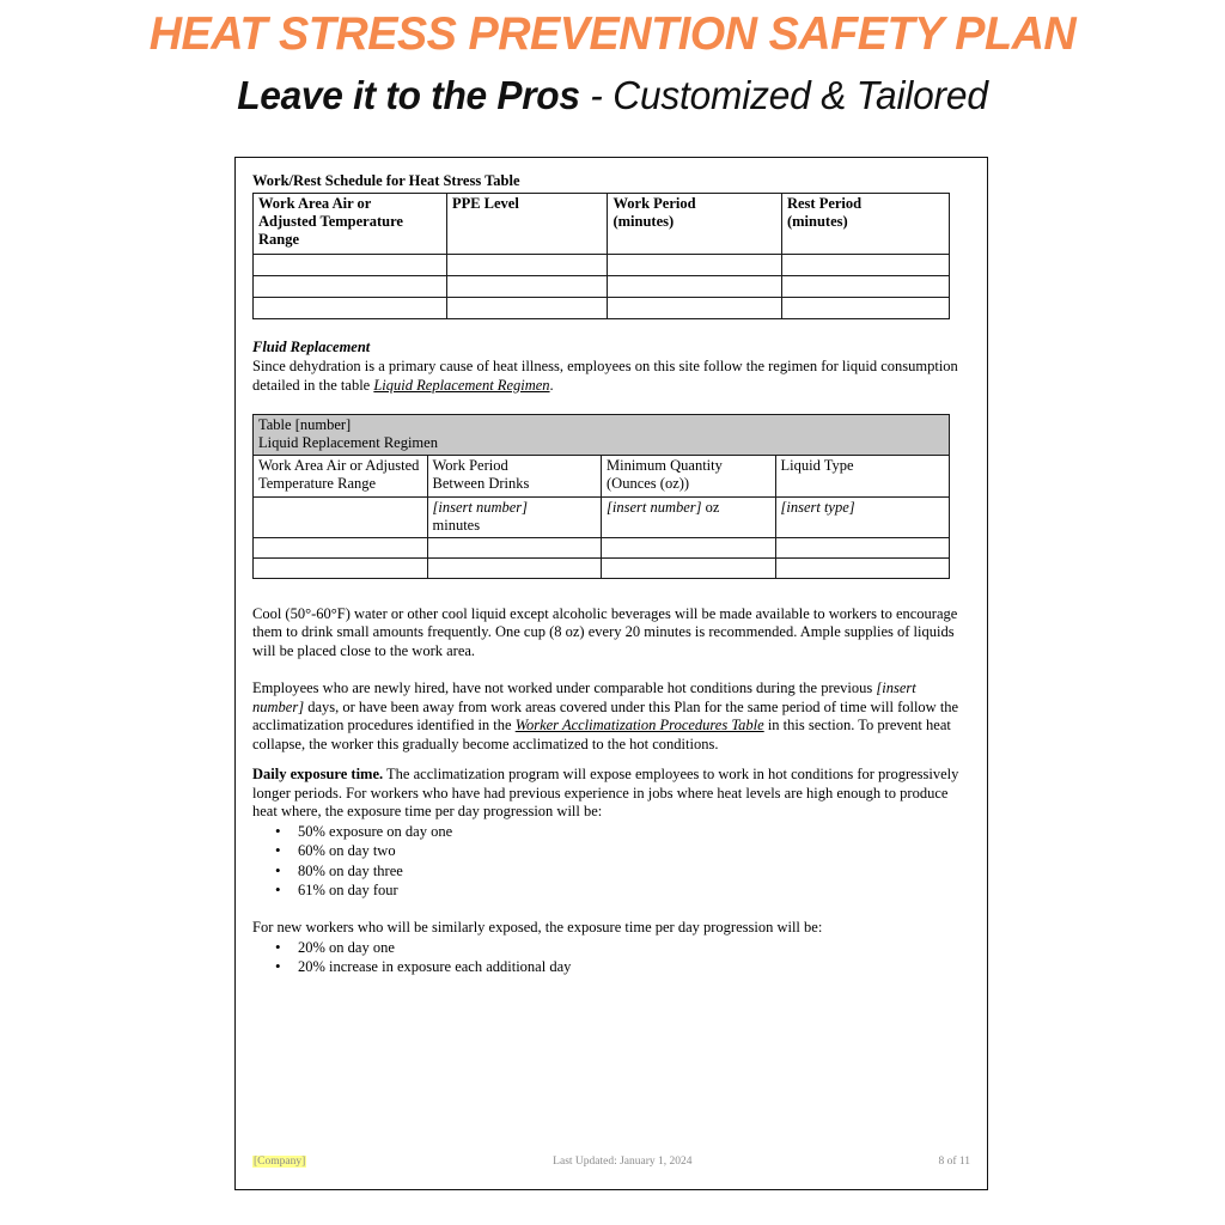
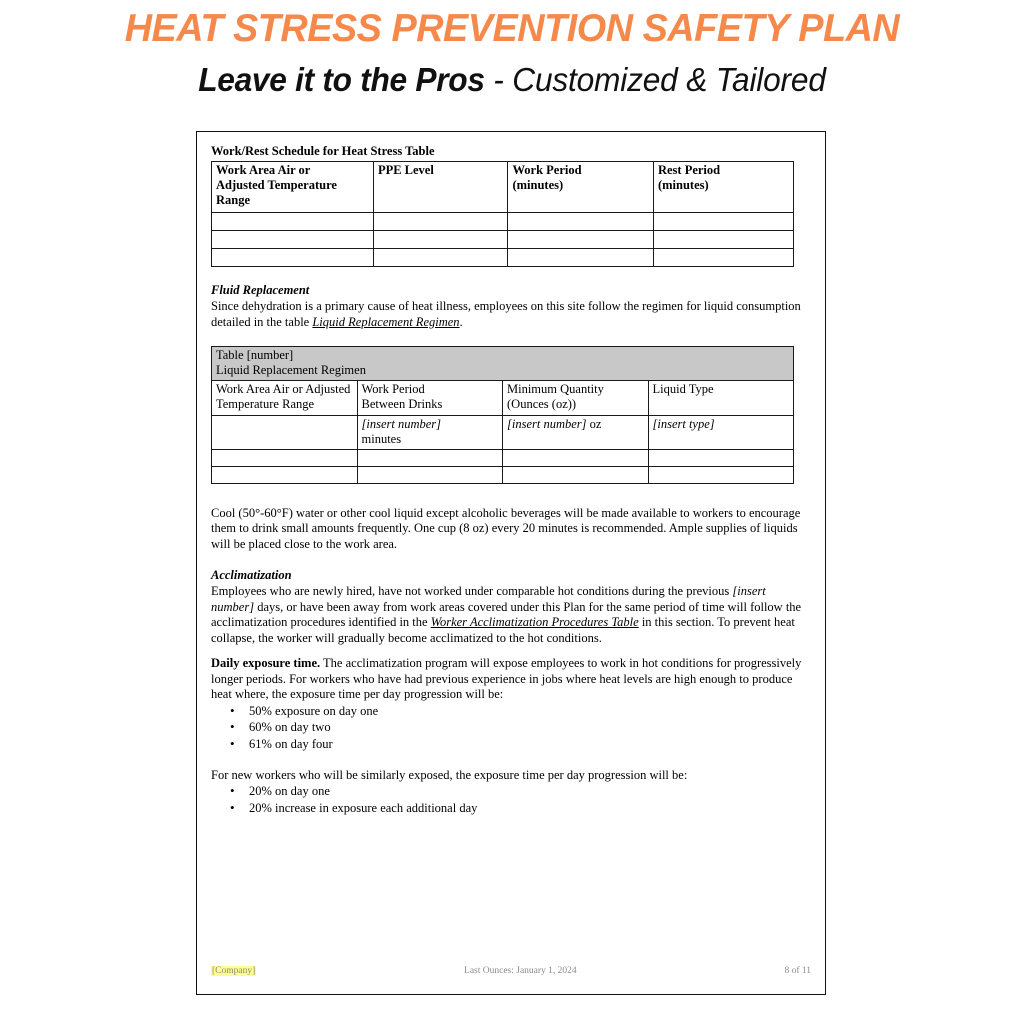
  HEAT STRESS PREVENTION SAFETY PLAN
  Leave it to the Pros - Customized & Tailored
  Work/Rest Schedule for Heat Stress Table
  Work Area Air or Adjusted Temperature Range	PPE Level	Work Period (minutes)	Rest Period (minutes)
  Fluid Replacement
  Since dehydration is a primary cause of heat illness, employees on this site follow the regimen for liquid consumption detailed in the table Liquid Replacement Regimen.
  Table [number] Liquid Replacement Regimen
  Work Area Air or Adjusted Temperature Range	Work Period Between Drinks	Minimum Quantity (Ounces (oz))	Liquid Type
  	[insert number] minutes	[insert number] oz	[insert type]
  Cool (50°-60°F) water or other cool liquid except alcoholic beverages will be made available to workers to encourage them to drink small amounts frequently. One cup (8 oz) every 20 minutes is recommended. Ample supplies of liquids will be placed close to the work area.
+ Acclimatization
- Employees who are newly hired, have not worked under comparable hot conditions during the previous [insert number] days, or have been away from work areas covered under this Plan for the same period of time will follow the acclimatization procedures identified in the Worker Acclimatization Procedures Table in this section. To prevent heat collapse, the worker this gradually become acclimatized to the hot conditions.
+ Employees who are newly hired, have not worked under comparable hot conditions during the previous [insert number] days, or have been away from work areas covered under this Plan for the same period of time will follow the acclimatization procedures identified in the Worker Acclimatization Procedures Table in this section. To prevent heat collapse, the worker will gradually become acclimatized to the hot conditions.
  Daily exposure time. The acclimatization program will expose employees to work in hot conditions for progressively longer periods. For workers who have had previous experience in jobs where heat levels are high enough to produce heat where, the exposure time per day progression will be:
  50% exposure on day one
  60% on day two
- 80% on day three
  61% on day four
  For new workers who will be similarly exposed, the exposure time per day progression will be:
  20% on day one
  20% increase in exposure each additional day
  [Company]
- Last Updated: January 1, 2024
+ Last Ounces: January 1, 2024
  8 of 11
